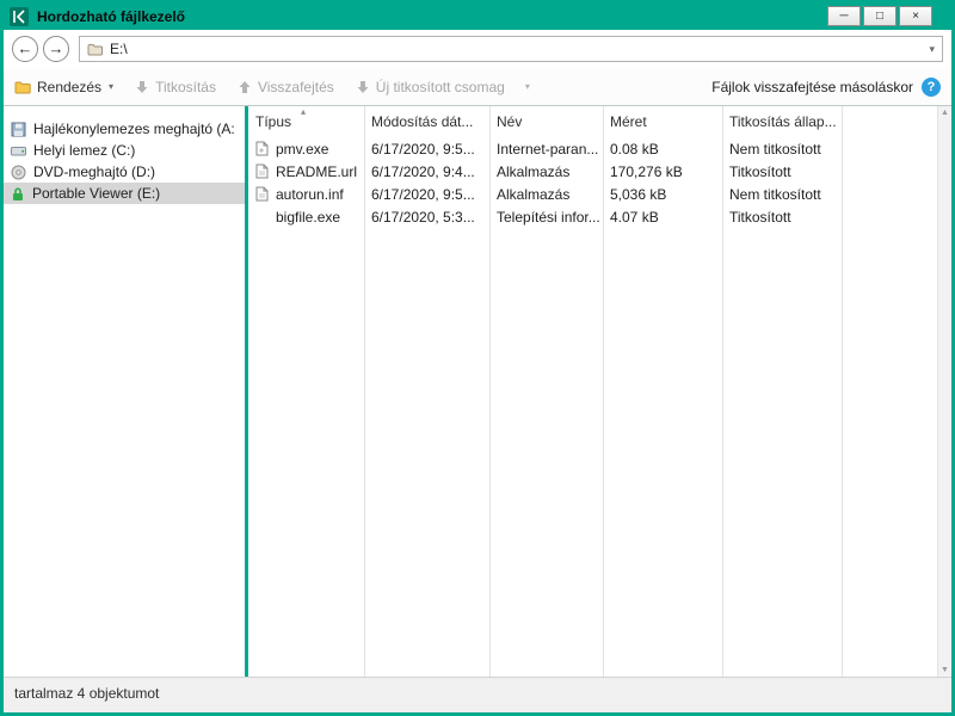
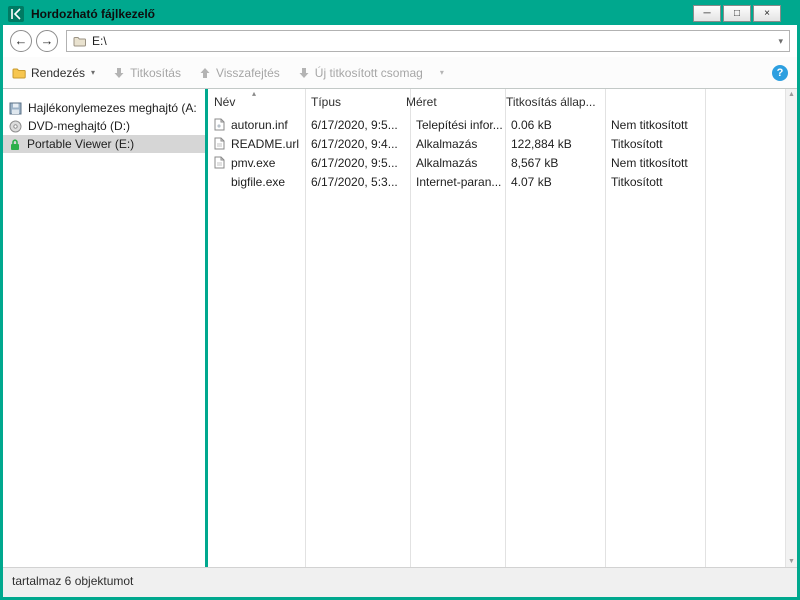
  Hordozható fájlkezelő
  ─
  □
  ×
  ←
  →
  E:\
  ▾
  Rendezés
  ▾
  Titkosítás
  Visszafejtés
  Új titkosított csomag
  ▾
- Fájlok visszafejtése másoláskor
  ?
  Hajlékonylemezes meghajtó (A:
- Helyi lemez (C:)
  DVD-meghajtó (D:)
  Portable Viewer (E:)
  ▴
- Típus
+ Név
- Módosítás dát...
- Név
+ Típus
  Méret
  Titkosítás állap...
- pmv.exe
+ autorun.inf
  6/17/2020, 9:5...
- Internet-paran...
+ Telepítési infor...
- 0.08 kB
+ 0.06 kB
  Nem titkosított
  README.url
  6/17/2020, 9:4...
  Alkalmazás
- 170,276 kB
+ 122,884 kB
  Titkosított
- autorun.inf
+ pmv.exe
  6/17/2020, 9:5...
  Alkalmazás
- 5,036 kB
+ 8,567 kB
  Nem titkosított
  bigfile.exe
  6/17/2020, 5:3...
- Telepítési infor...
+ Internet-paran...
  4.07 kB
  Titkosított
- tartalmaz 4 objektumot
+ tartalmaz 6 objektumot
